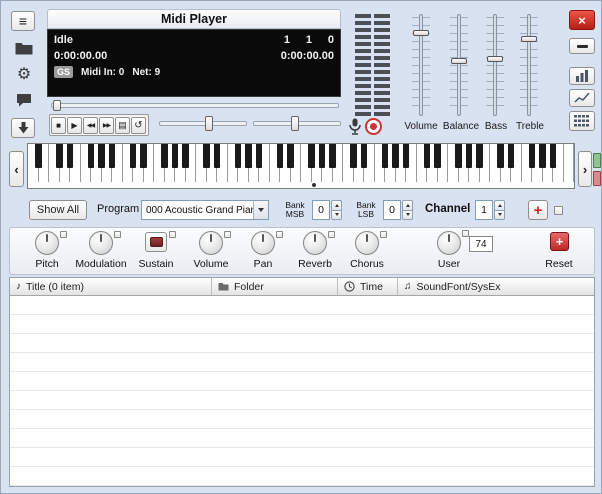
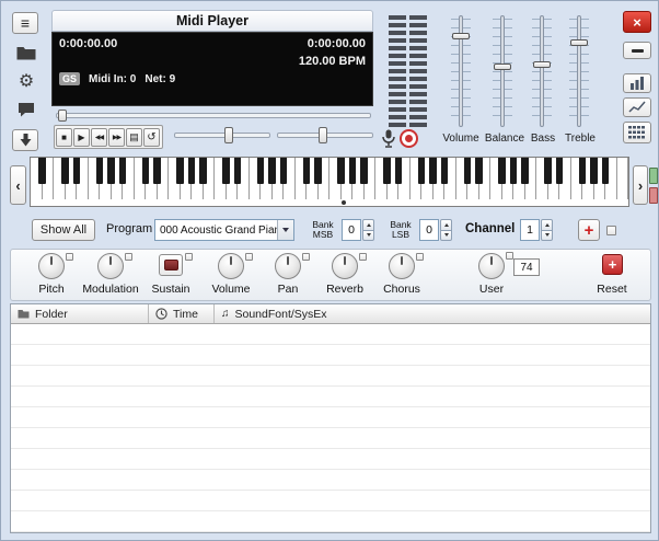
  ≡
  ⚙
  Midi Player
- Idle
- 1 1 0
  0:00:00.00
  0:00:00.00
+ 120.00 BPM
  GS
  Midi In: 0
  Net: 9
  ■
  ▶
  ▤
  ↺
  Volume
  Balance
  Bass
  Treble
  ×
  ‹
  ›
  Show All
  Program
  000 Acoustic Grand Pia
  Bank
  MSB
  0
  Bank
  LSB
  0
  Channel
  1
  +
  Pitch
  Modulation
  Sustain
  Volume
  Pan
  Reverb
  Chorus
  74
  User
  +
  Reset
- ♪
- Title (0 item)
  Folder
  Time
  ♫
  SoundFont/SysEx
